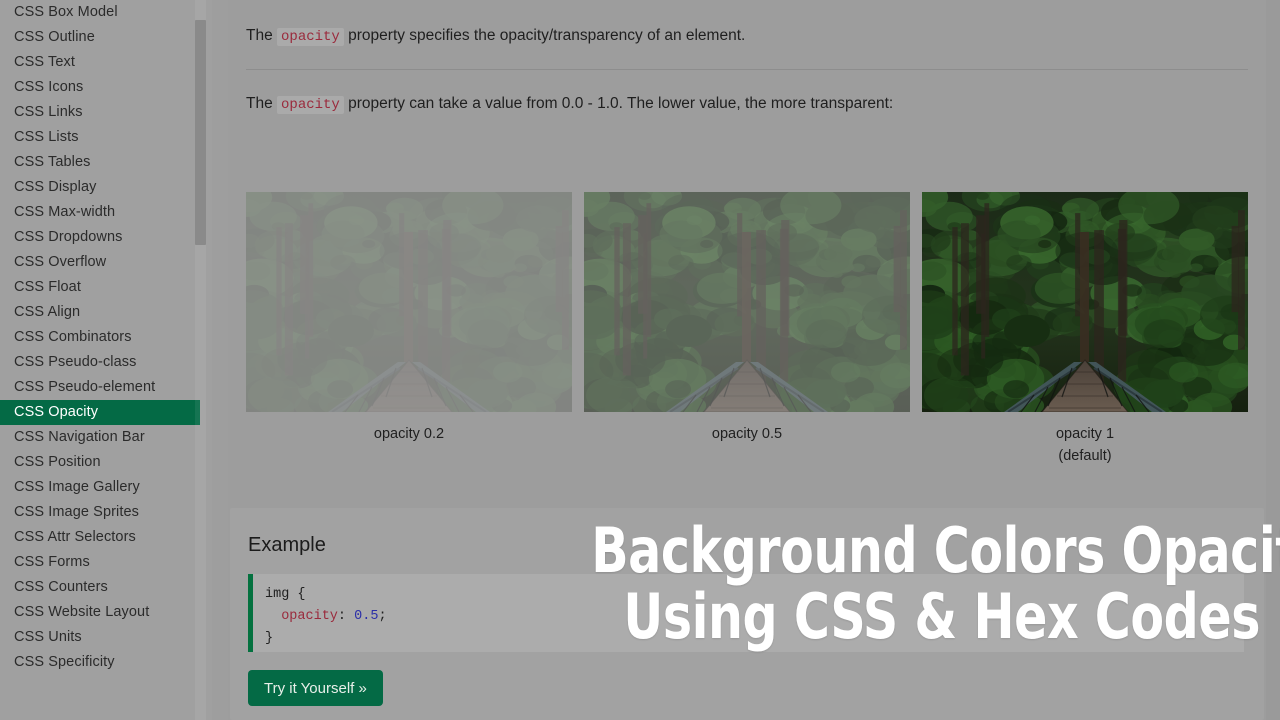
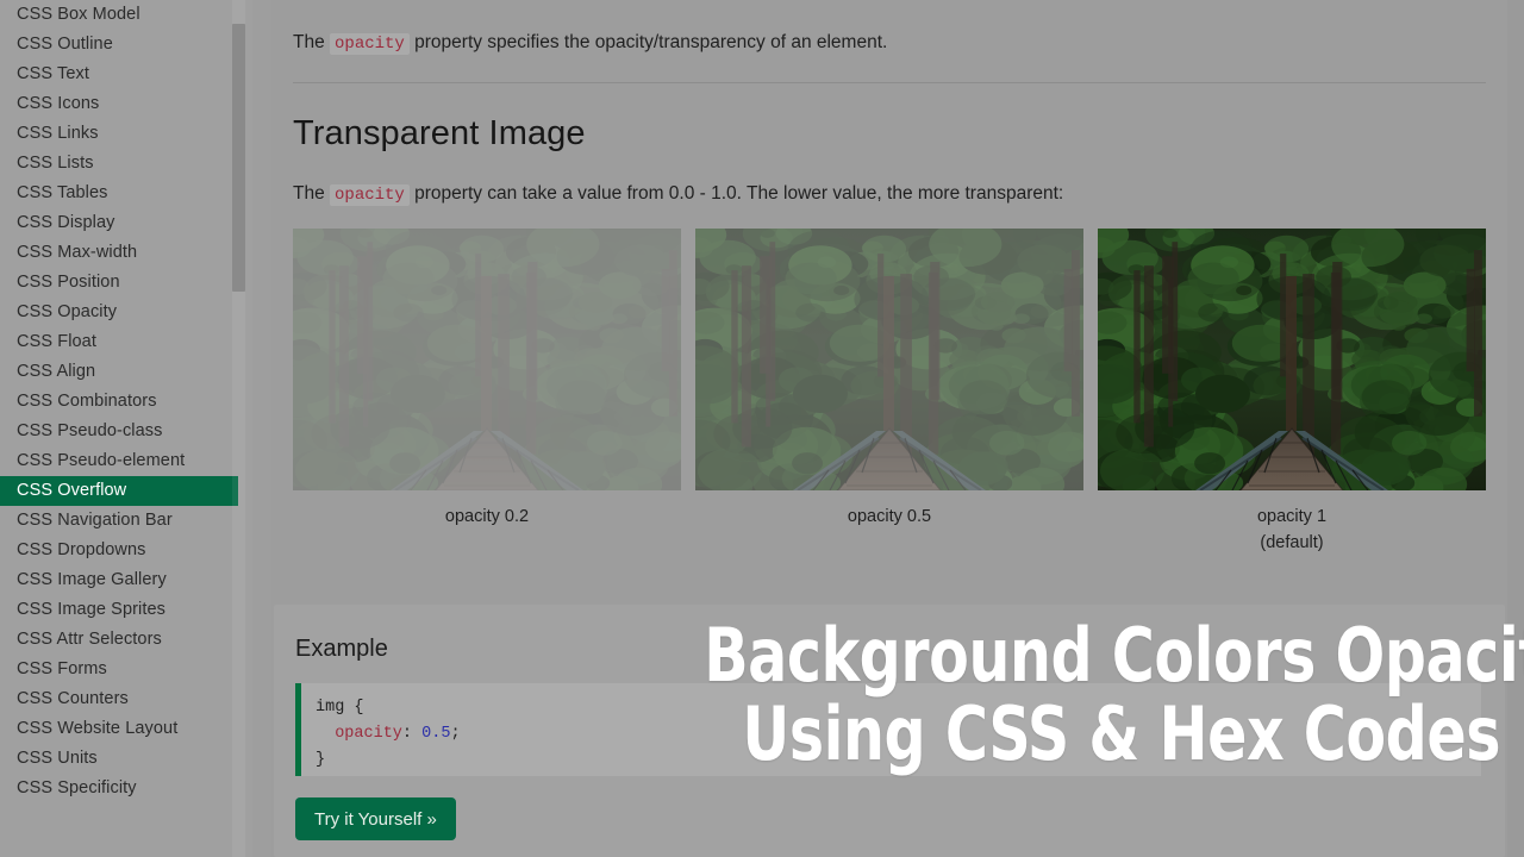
  CSS Box Model
  CSS Outline
  CSS Text
  CSS Icons
  CSS Links
  CSS Lists
  CSS Tables
  CSS Display
  CSS Max-width
- CSS Dropdowns
+ CSS Position
- CSS Overflow
+ CSS Opacity
  CSS Float
  CSS Align
  CSS Combinators
  CSS Pseudo-class
  CSS Pseudo-element
- CSS Opacity
+ CSS Overflow
  CSS Navigation Bar
- CSS Position
+ CSS Dropdowns
  CSS Image Gallery
  CSS Image Sprites
  CSS Attr Selectors
  CSS Forms
  CSS Counters
  CSS Website Layout
  CSS Units
  CSS Specificity
  The opacity property specifies the opacity/transparency of an element.
+ Transparent Image
  The opacity property can take a value from 0.0 - 1.0. The lower value, the more transparent:
  opacity 0.2
  opacity 0.5
  opacity 1
  (default)
  Example
  img { opacity: 0.5;
  }
  Try it Yourself »
  Background Colors Opaci
  Using CSS & Hex Codes
